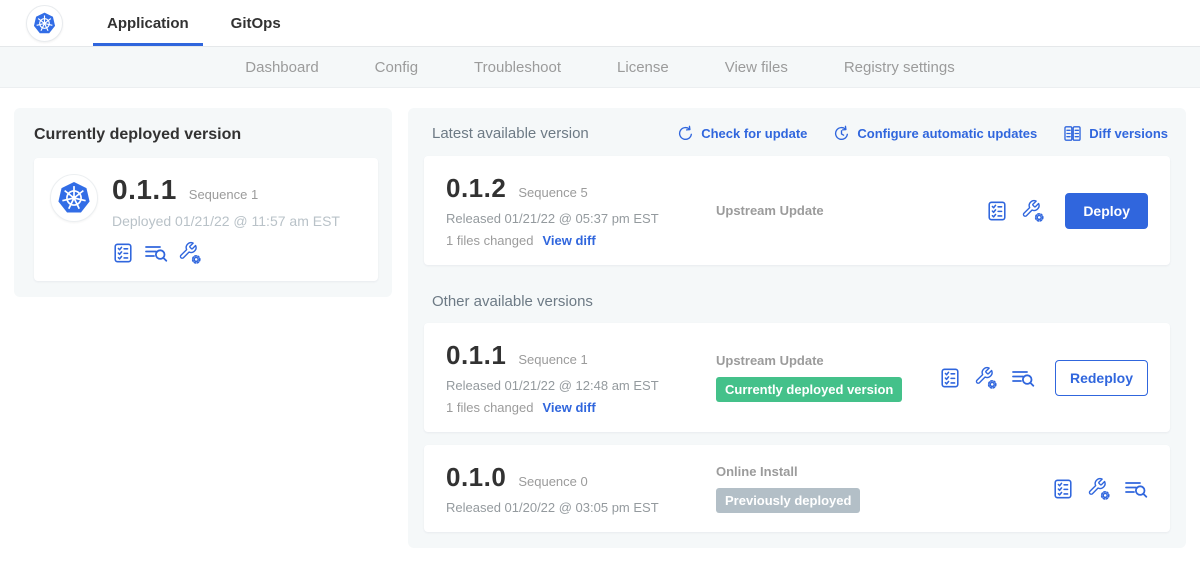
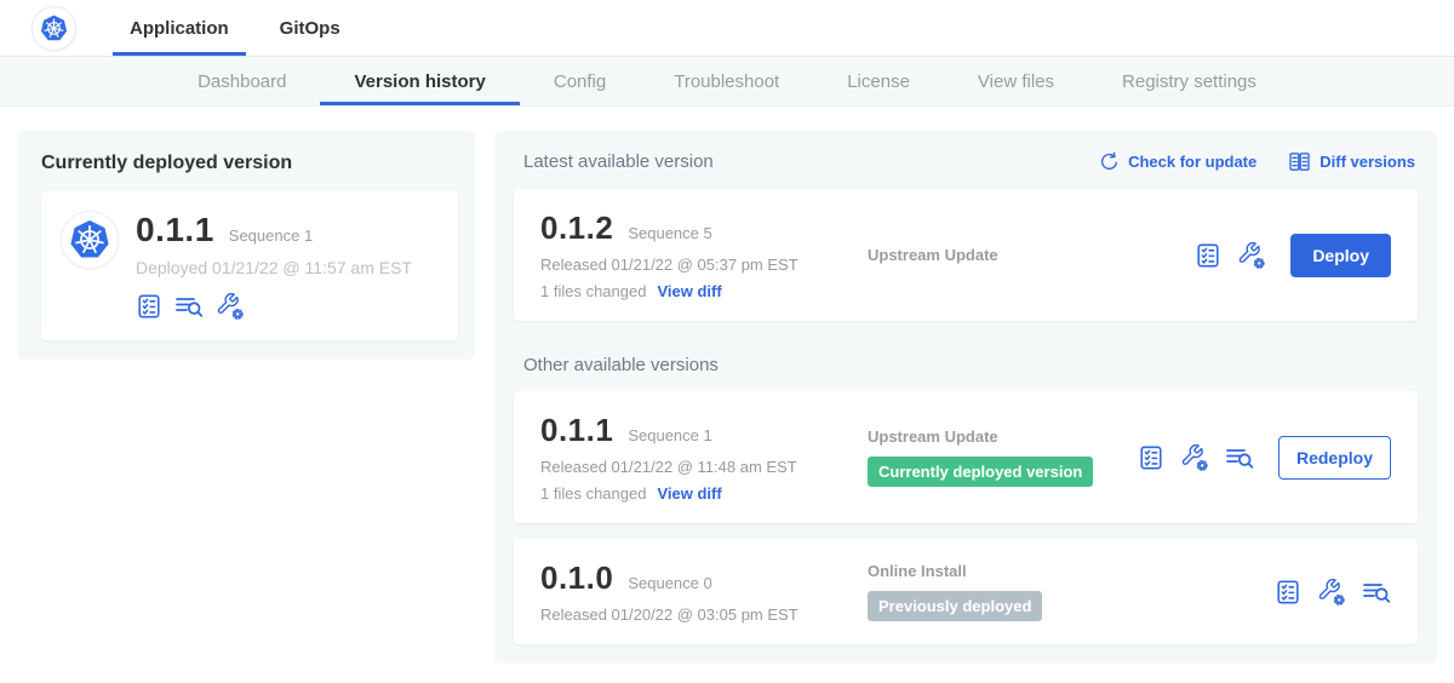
  Application
  GitOps
  Dashboard
+ Version history
  Config
  Troubleshoot
  License
  View files
  Registry settings
  Currently deployed version
  0.1.1
  Sequence 1
  Deployed 01/21/22 @ 11:57 am EST
  Latest available version
  Check for update
- Configure automatic updates
  Diff versions
  0.1.2
  Sequence 5
  Released 01/21/22 @ 05:37 pm EST
  1 files changed
  View diff
  Upstream Update
  Deploy
  Other available versions
  0.1.1
  Sequence 1
- Released 01/21/22 @ 12:48 am EST
+ Released 01/21/22 @ 11:48 am EST
  1 files changed
  View diff
  Upstream Update
  Currently deployed version
  Redeploy
  0.1.0
  Sequence 0
  Released 01/20/22 @ 03:05 pm EST
  Online Install
  Previously deployed
